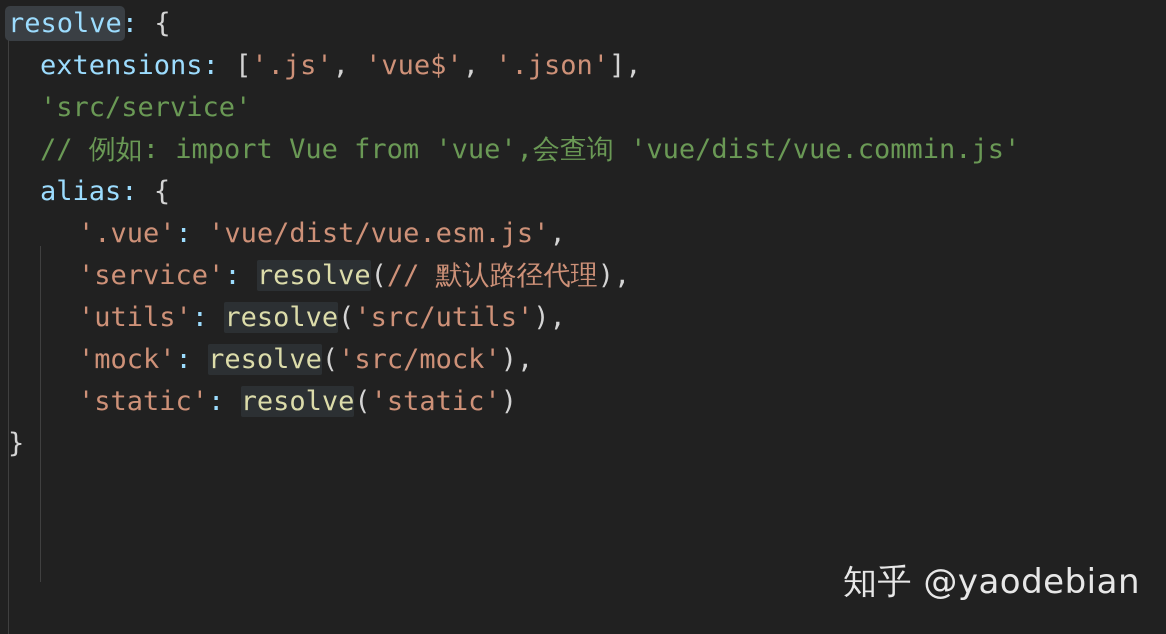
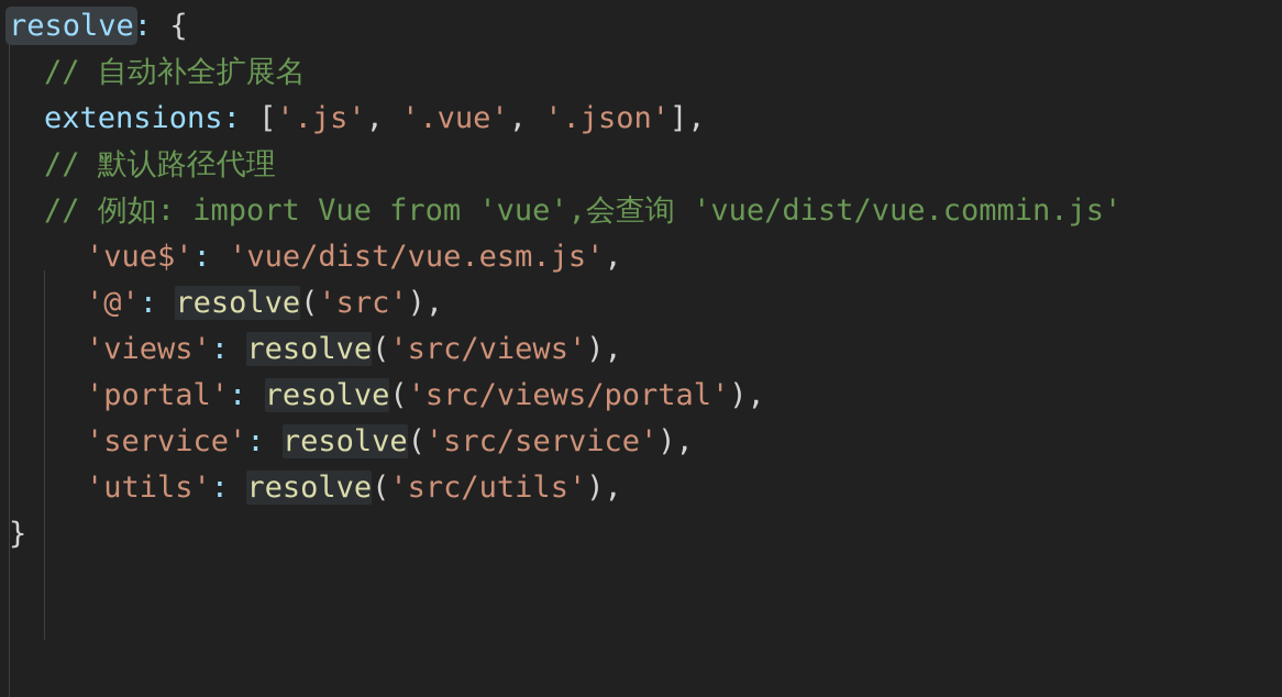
  resolve: {
+ // 自动补全扩展名
- extensions: ['.js', 'vue$', '.json'],
+ extensions: ['.js', '.vue', '.json'],
- 'src/service'
+ // 默认路径代理
  // 例如: import Vue from 'vue',会查询 'vue/dist/vue.commin.js'
- alias: {
- '.vue': 'vue/dist/vue.esm.js',
+ 'vue$': 'vue/dist/vue.esm.js',
+ '@': resolve('src'),
+ 'views': resolve('src/views'),
+ 'portal': resolve('src/views/portal'),
- 'service': resolve(// 默认路径代理),
+ 'service': resolve('src/service'),
  'utils': resolve('src/utils'),
- 'mock': resolve('src/mock'),
- 'static': resolve('static')
  }
- 知乎 @yaodebian
